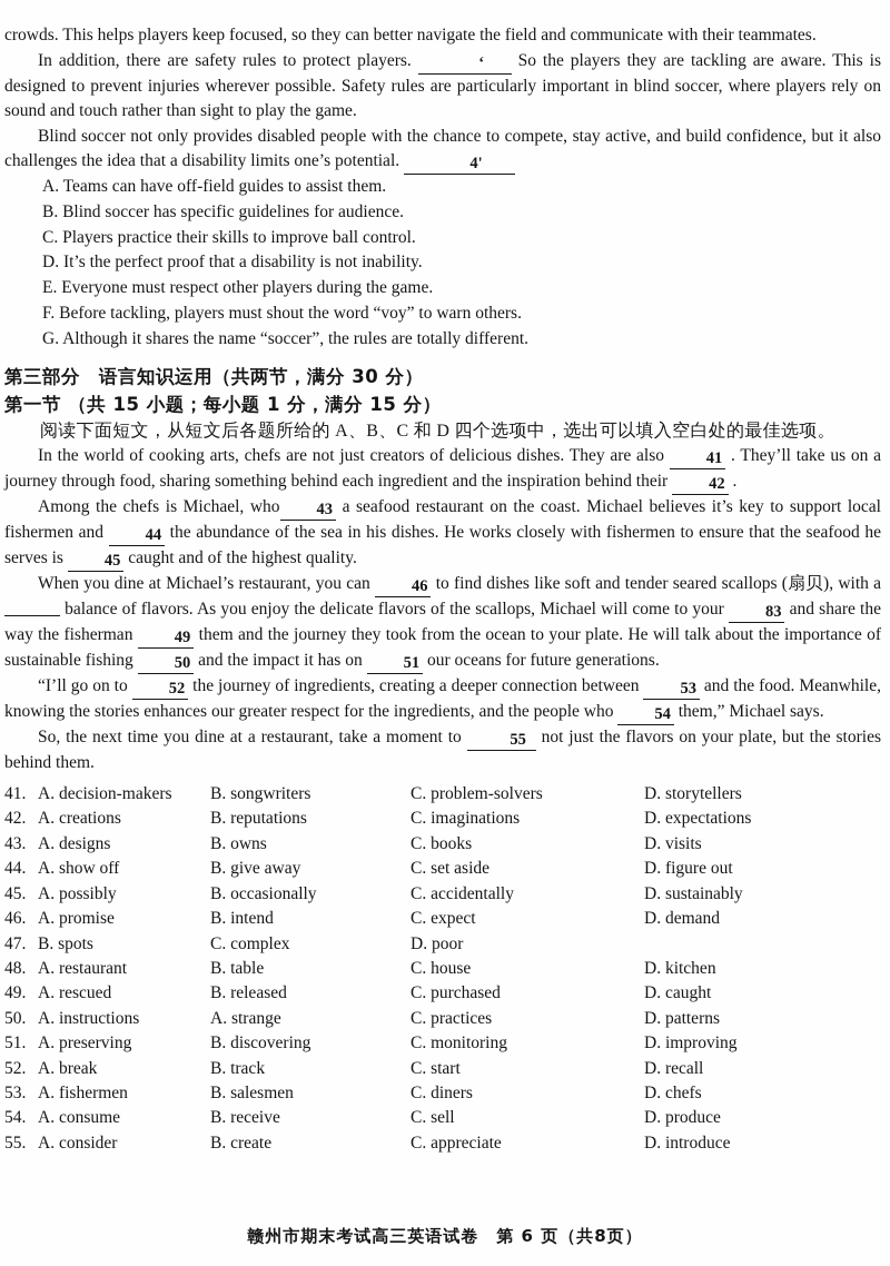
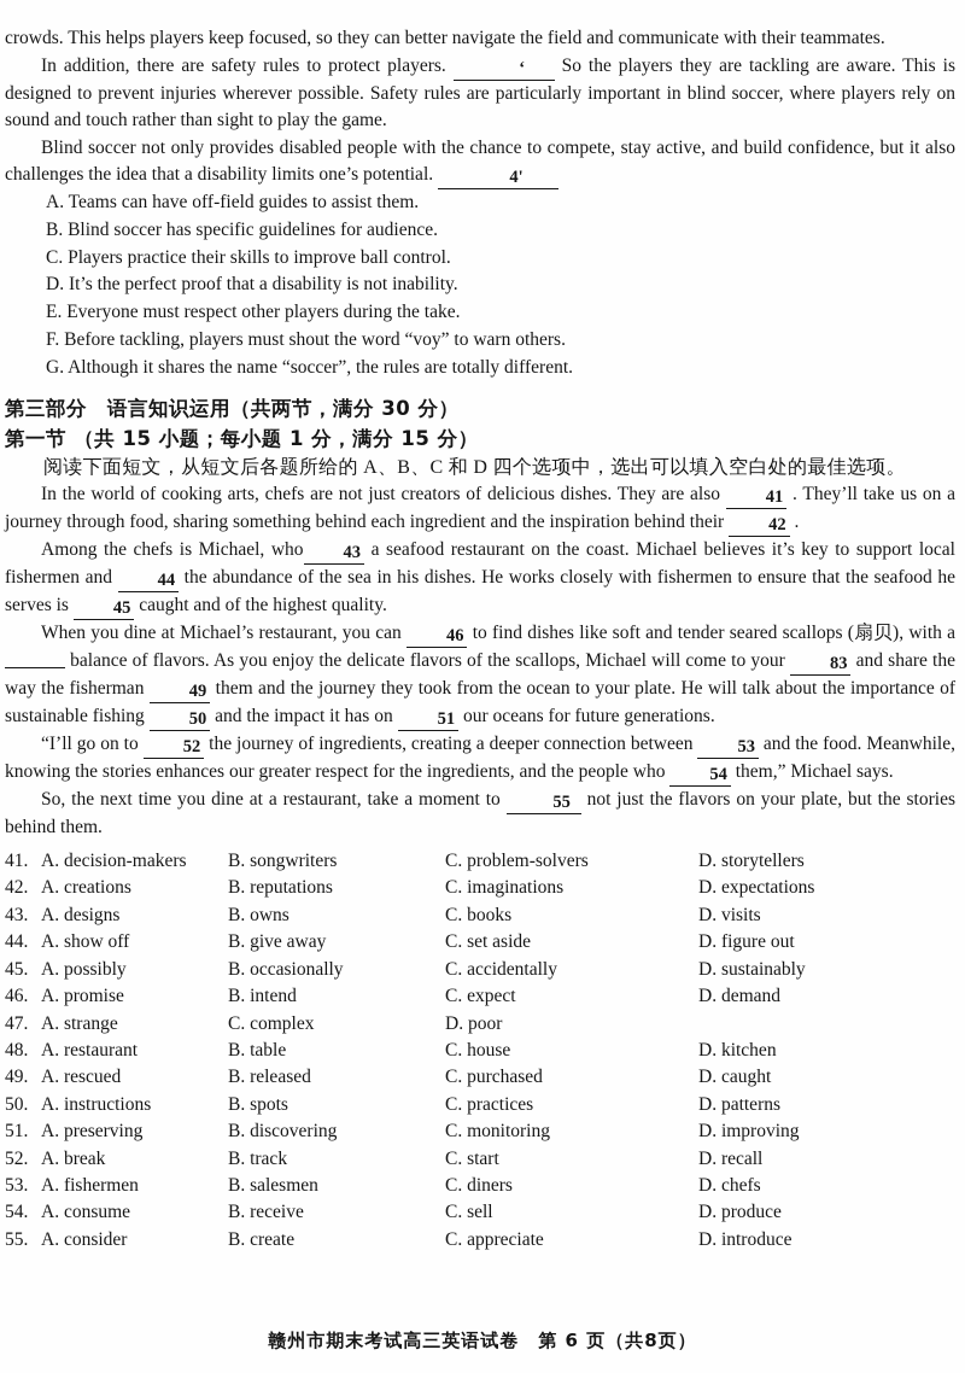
  crowds. This helps players keep focused, so they can better navigate the field and communicate with their teammates.
  In addition, there are safety rules to protect players. ‘ So the players they are tackling are aware. This is designed to prevent injuries wherever possible. Safety rules are particularly important in blind soccer, where players rely on sound and touch rather than sight to play the game.
  Blind soccer not only provides disabled people with the chance to compete, stay active, and build confidence, but it also challenges the idea that a disability limits one’s potential. 4'
  A. Teams can have off-field guides to assist them.
  B. Blind soccer has specific guidelines for audience.
  C. Players practice their skills to improve ball control.
  D. It’s the perfect proof that a disability is not inability.
- E. Everyone must respect other players during the game.
+ E. Everyone must respect other players during the take.
  F. Before tackling, players must shout the word “voy” to warn others.
  G. Although it shares the name “soccer”, the rules are totally different.
  第三部分 语言知识运用（共两节，满分 30 分）
  第一节 （共 15 小题；每小题 1 分，满分 15 分）
  阅读下面短文，从短文后各题所给的 A、B、C 和 D 四个选项中，选出可以填入空白处的最佳选项。
  In the world of cooking arts, chefs are not just creators of delicious dishes. They are also 41 . They’ll take us on a journey through food, sharing something behind each ingredient and the inspiration behind their 42 .
  Among the chefs is Michael, who 43 a seafood restaurant on the coast. Michael believes it’s key to support local fishermen and 44 the abundance of the sea in his dishes. He works closely with fishermen to ensure that the seafood he serves is 45 caught and of the highest quality.
  When you dine at Michael’s restaurant, you can 46 to find dishes like soft and tender seared scallops (扇贝), with a balance of flavors. As you enjoy the delicate flavors of the scallops, Michael will come to your 83 and share the way the fisherman 49 them and the journey they took from the ocean to your plate. He will talk about the importance of sustainable fishing 50 and the impact it has on 51 our oceans for future generations.
  “I’ll go on to 52 the journey of ingredients, creating a deeper connection between 53 and the food. Meanwhile, knowing the stories enhances our greater respect for the ingredients, and the people who 54 them,” Michael says.
  So, the next time you dine at a restaurant, take a moment to 55 not just the flavors on your plate, but the stories behind them.
  41.
  A. decision-makers
  B. songwriters
  C. problem-solvers
  D. storytellers
  42.
  A. creations
  B. reputations
  C. imaginations
  D. expectations
  43.
  A. designs
  B. owns
  C. books
  D. visits
  44.
  A. show off
  B. give away
  C. set aside
  D. figure out
  45.
  A. possibly
  B. occasionally
  C. accidentally
  D. sustainably
  46.
  A. promise
  B. intend
  C. expect
  D. demand
  47.
- B. spots
+ A. strange
  C. complex
  D. poor
  48.
  A. restaurant
  B. table
  C. house
  D. kitchen
  49.
  A. rescued
  B. released
  C. purchased
  D. caught
  50.
  A. instructions
- A. strange
+ B. spots
  C. practices
  D. patterns
  51.
  A. preserving
  B. discovering
  C. monitoring
  D. improving
  52.
  A. break
  B. track
  C. start
  D. recall
  53.
  A. fishermen
  B. salesmen
  C. diners
  D. chefs
  54.
  A. consume
  B. receive
  C. sell
  D. produce
  55.
  A. consider
  B. create
  C. appreciate
  D. introduce
  赣州市期末考试高三英语试卷 第 6 页（共8页）
